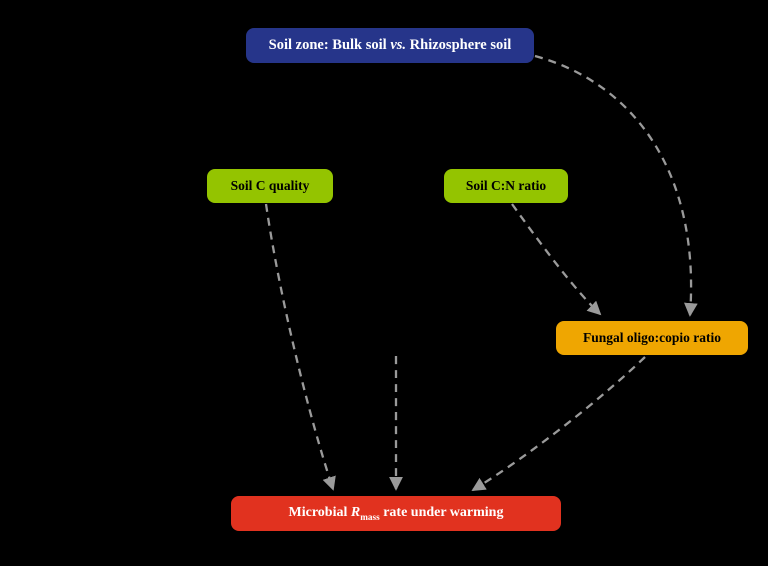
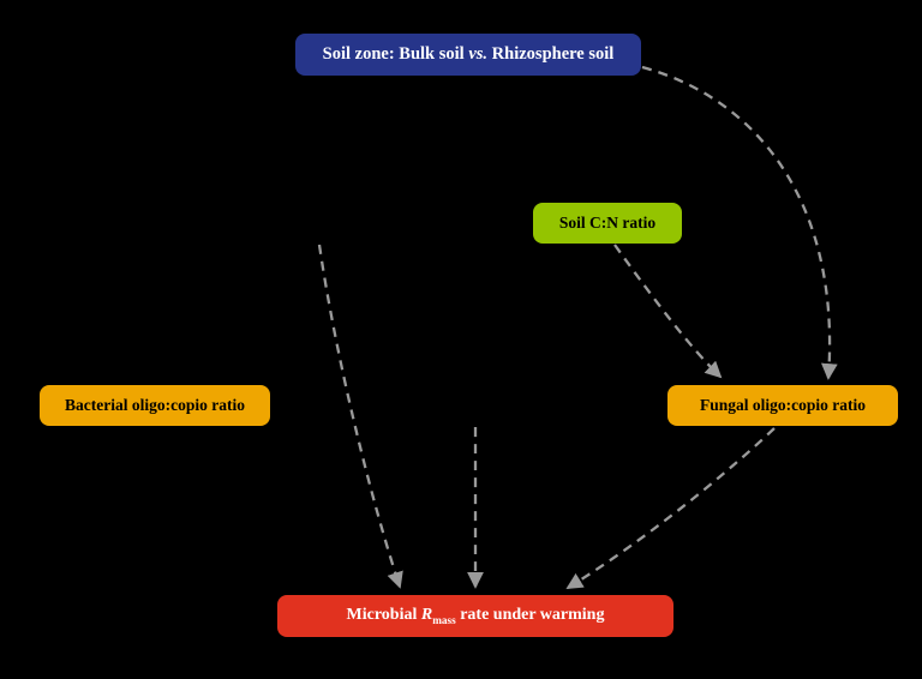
  Soil zone: Bulk soil vs. Rhizosphere soil
- Soil C quality
  Soil C:N ratio
+ Bacterial oligo:copio ratio
  Fungal oligo:copio ratio
  Microbial Rmass rate under warming
